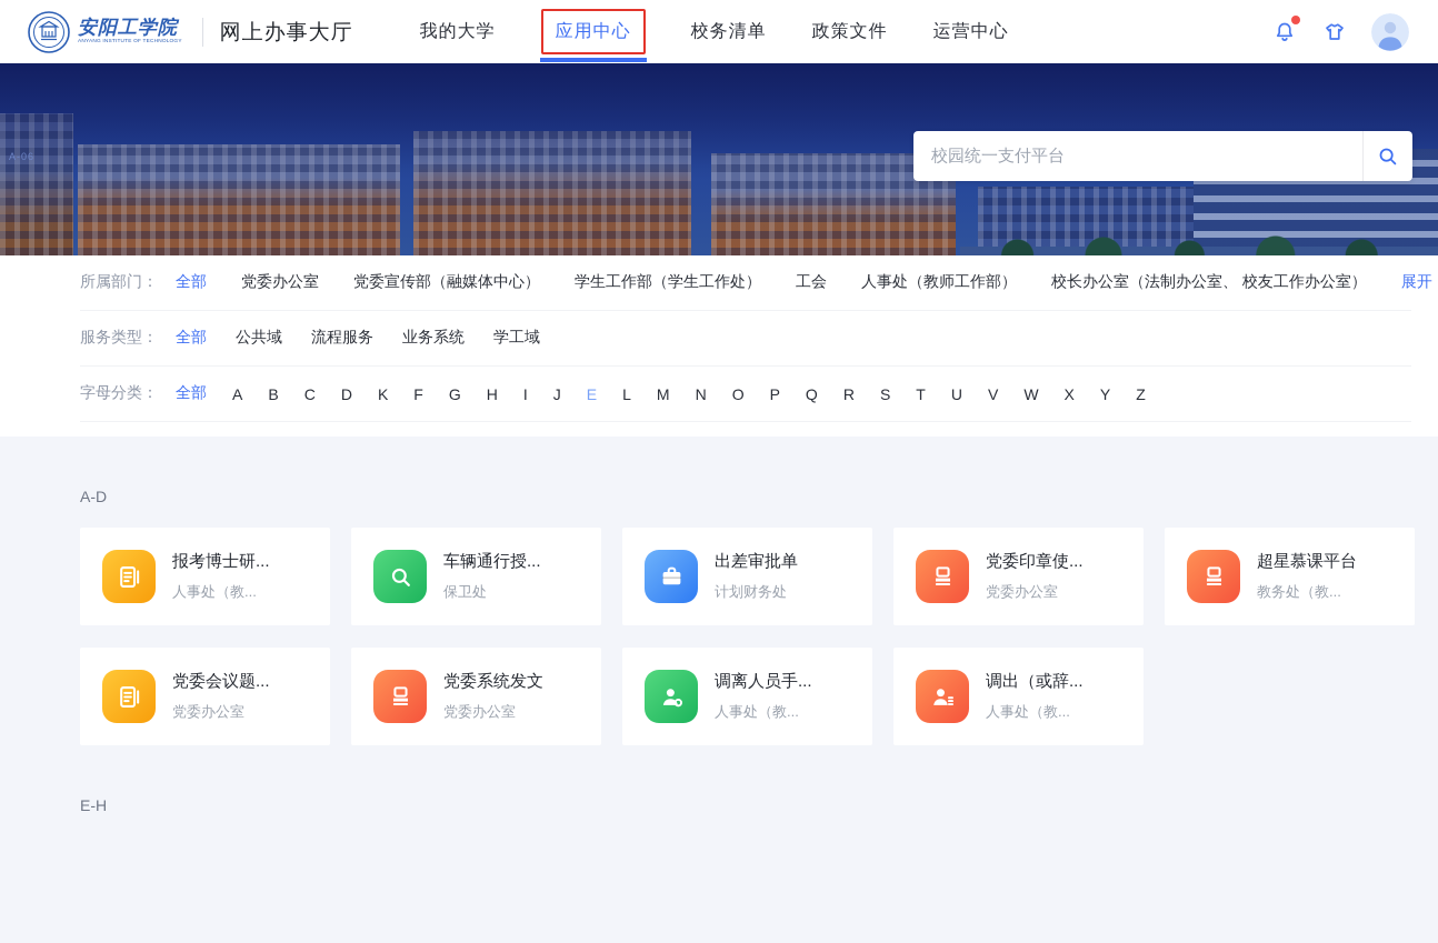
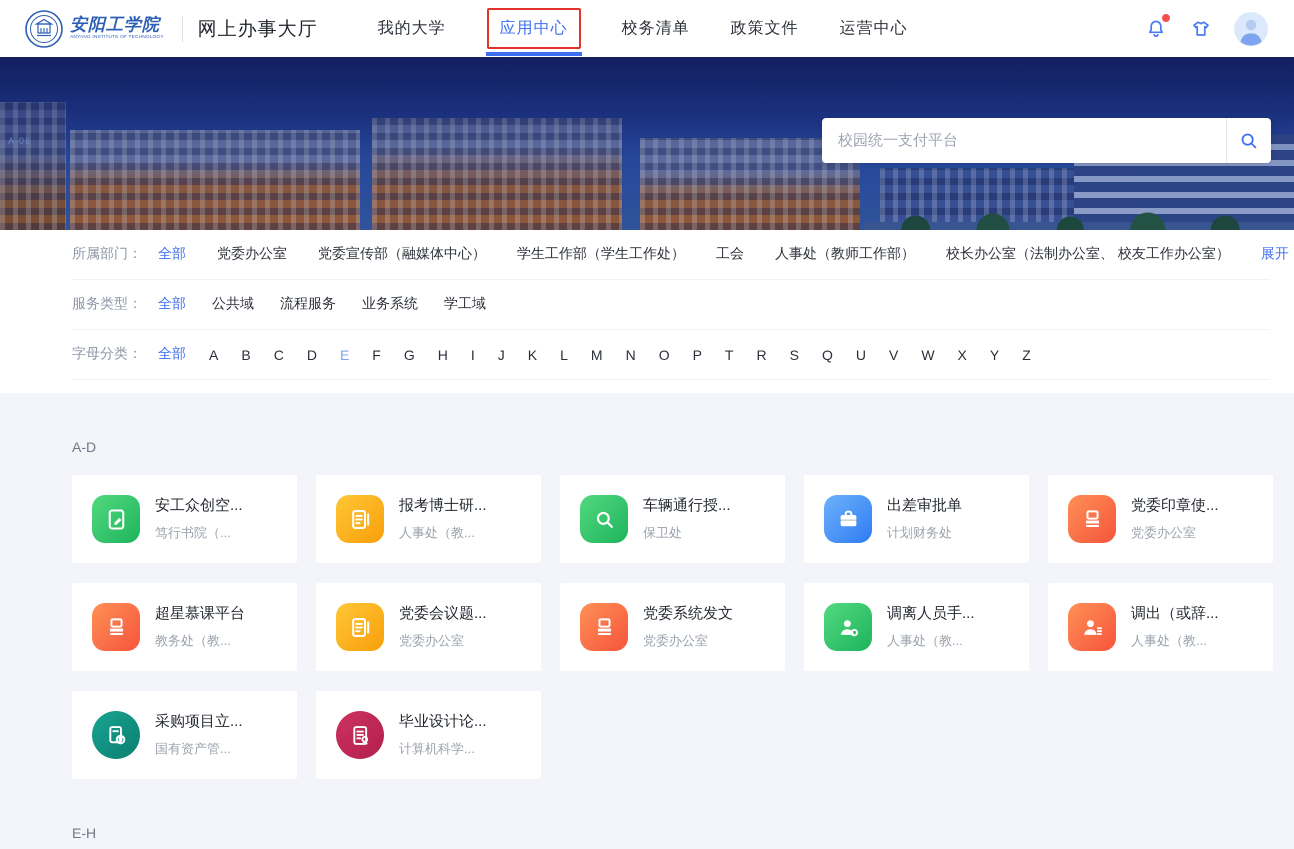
  安阳工学院
  网上办事大厅
  我的大学
  应用中心
  校务清单
  政策文件
  运营中心
  校园统一支付平台
  所属部门：
  全部
  党委办公室
  党委宣传部（融媒体中心）
  学生工作部（学生工作处）
  工会
  人事处（教师工作部）
  校长办公室（法制办公室、 校友工作办公室）
  展开
  服务类型：
  全部
  公共域
  流程服务
  业务系统
  学工域
  字母分类：
  全部
  A
  B
  C
  D
- K
+ E
  F
  G
  H
  I
  J
- E
+ K
  L
  M
  N
  O
  P
- Q
+ T
  R
  S
- T
+ Q
  U
  V
  W
  X
  Y
  Z
  A-D
+ 安工众创空...
+ 笃行书院（...
  报考博士研...
  人事处（教...
  车辆通行授...
  保卫处
  出差审批单
  计划财务处
  党委印章使...
  党委办公室
  超星慕课平台
  教务处（教...
  党委会议题...
  党委办公室
  党委系统发文
  党委办公室
  调离人员手...
  人事处（教...
  调出（或辞...
  人事处（教...
+ 采购项目立...
+ 国有资产管...
+ 毕业设计论...
+ 计算机科学...
  E-H
